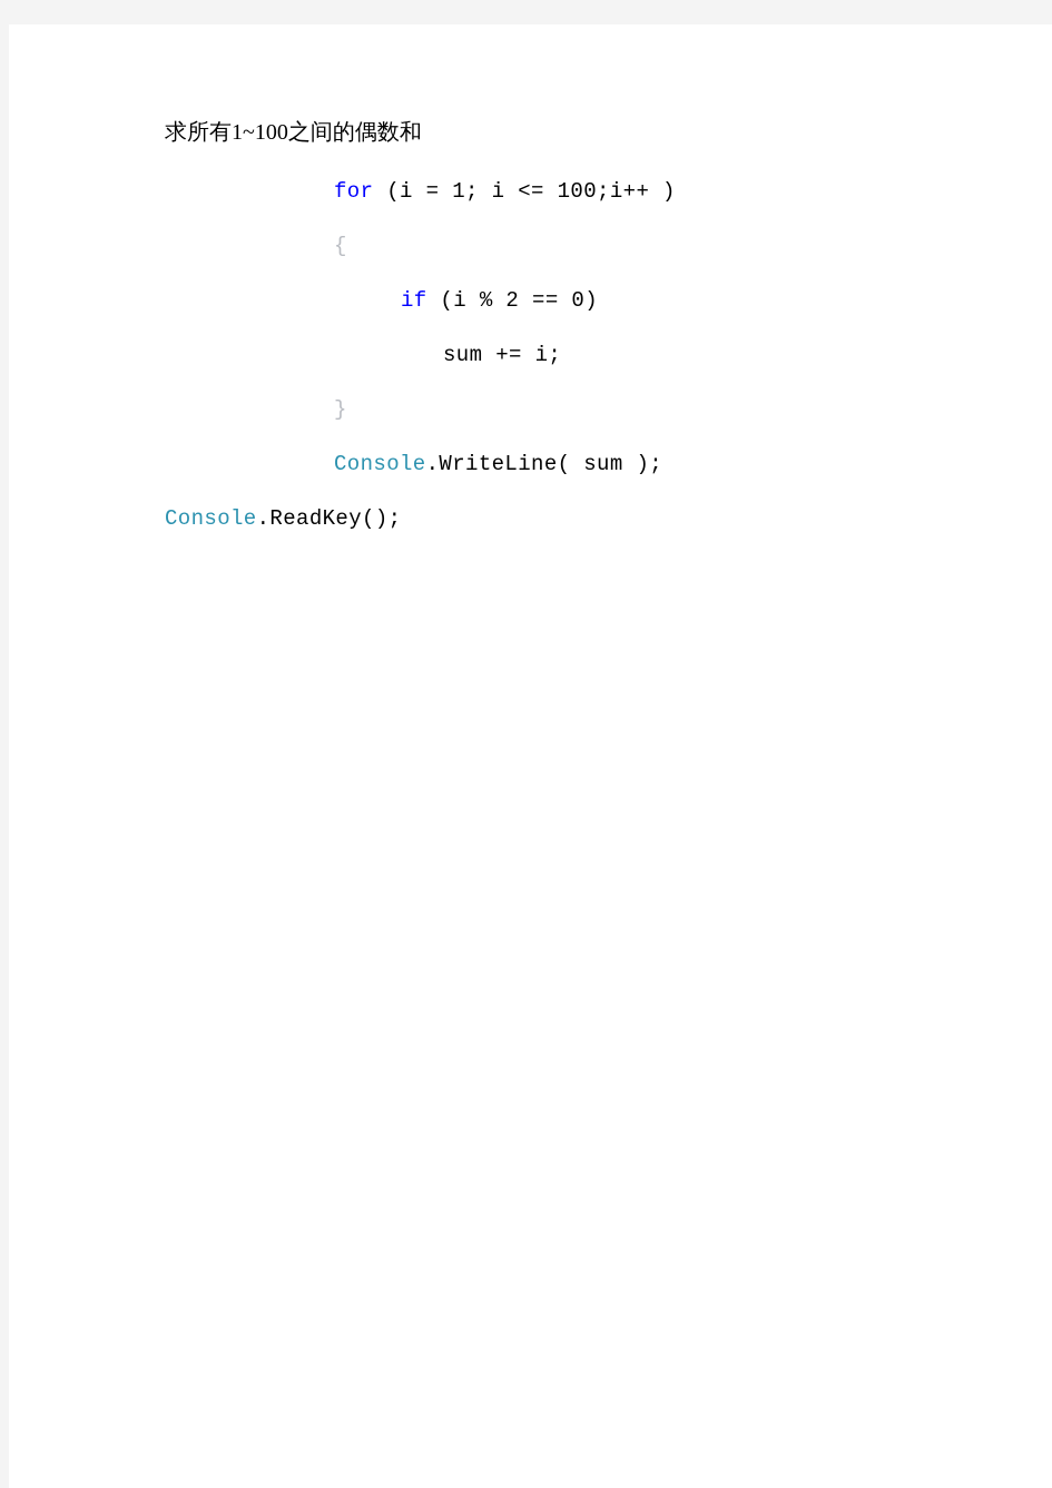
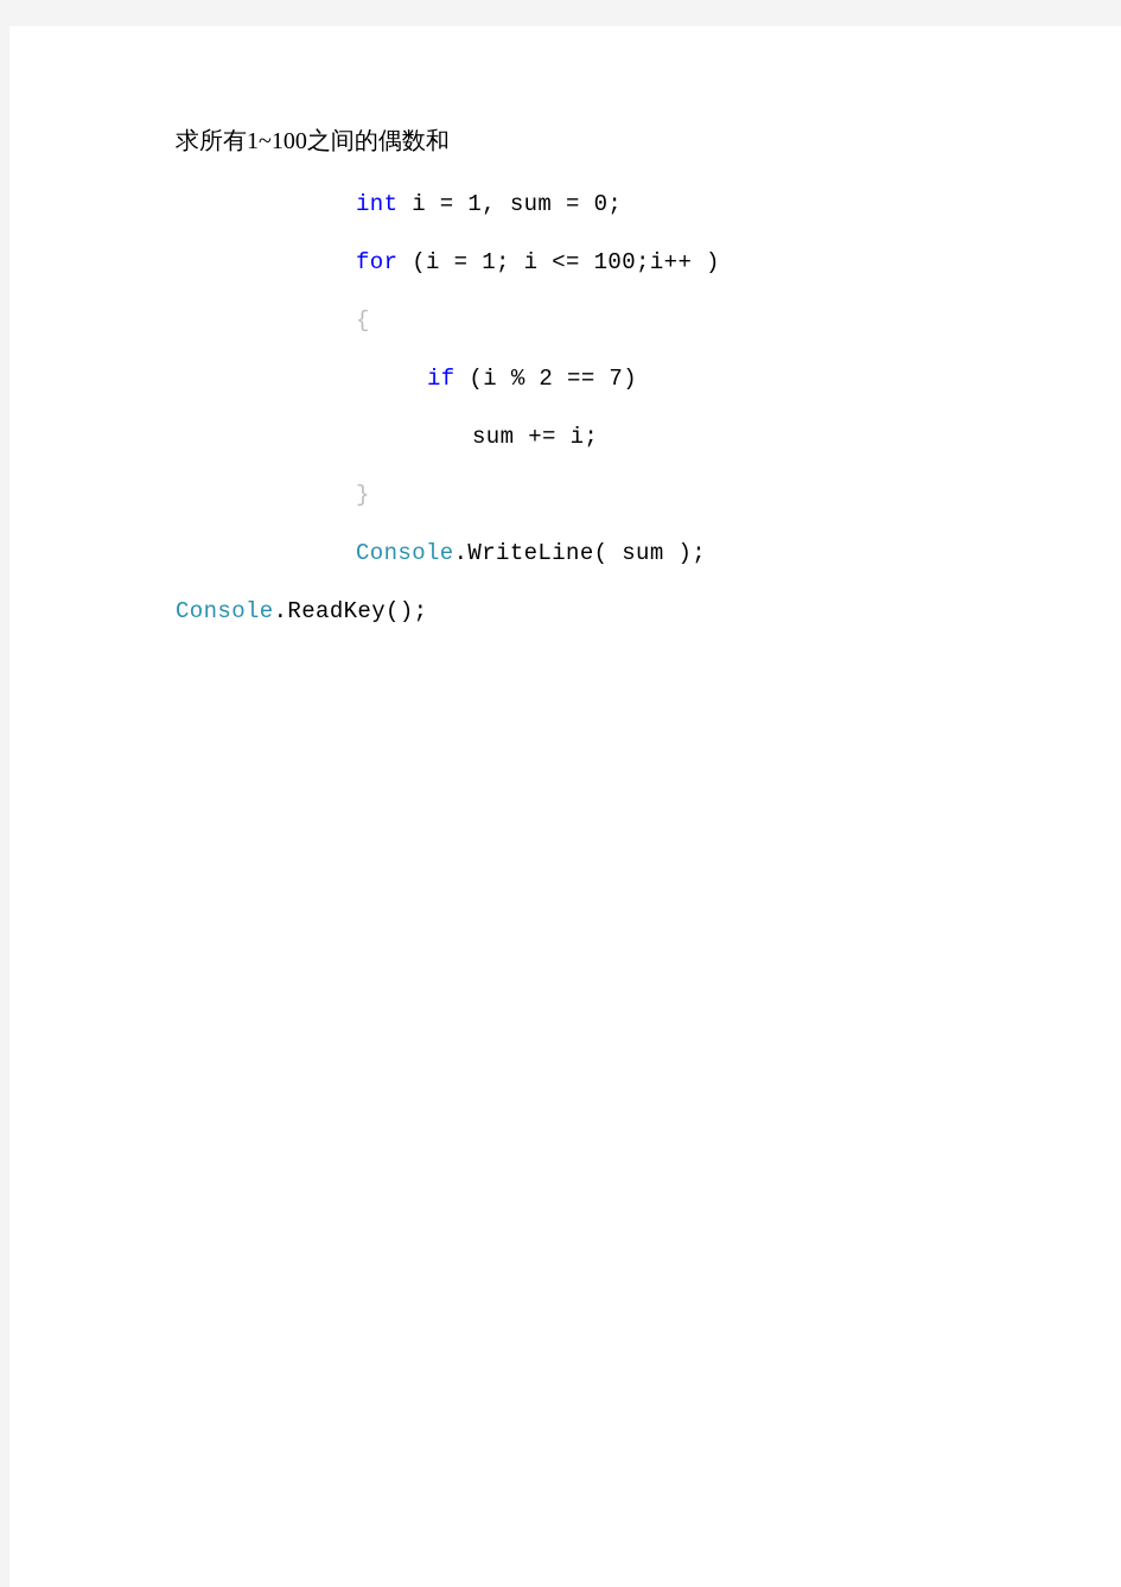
  求所有1~100之间的偶数和
+ int i = 1, sum = 0;
  for (i = 1; i <= 100;i++ )
  {
- if (i % 2 == 0)
+ if (i % 2 == 7)
  sum += i;
  }
  Console.WriteLine( sum );
  Console.ReadKey();
